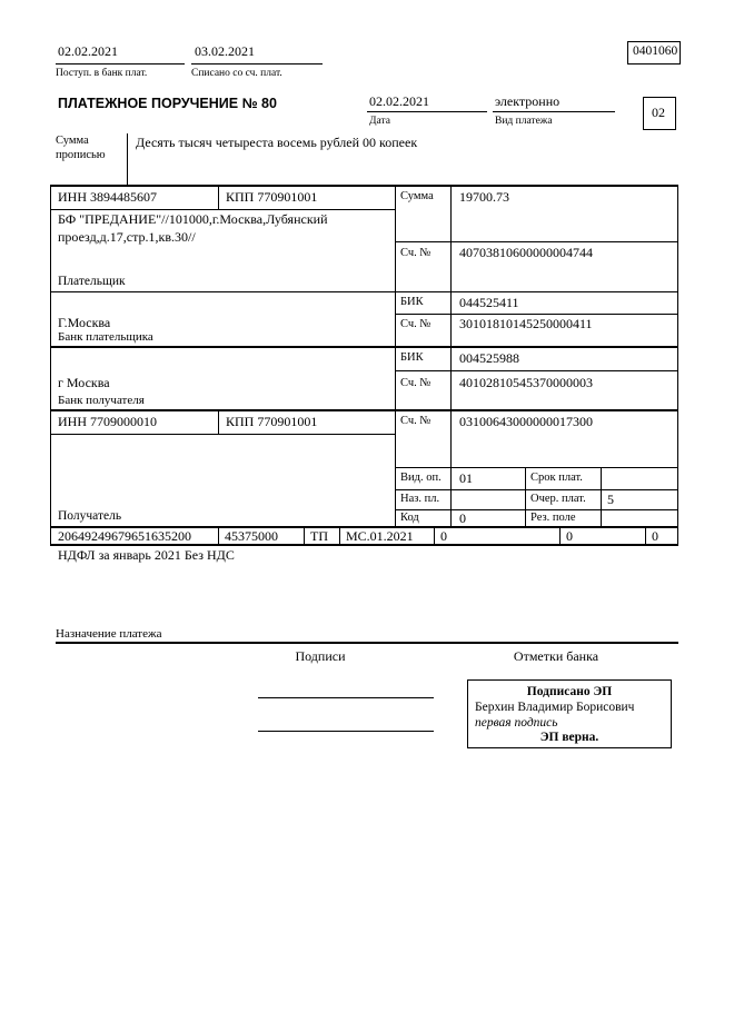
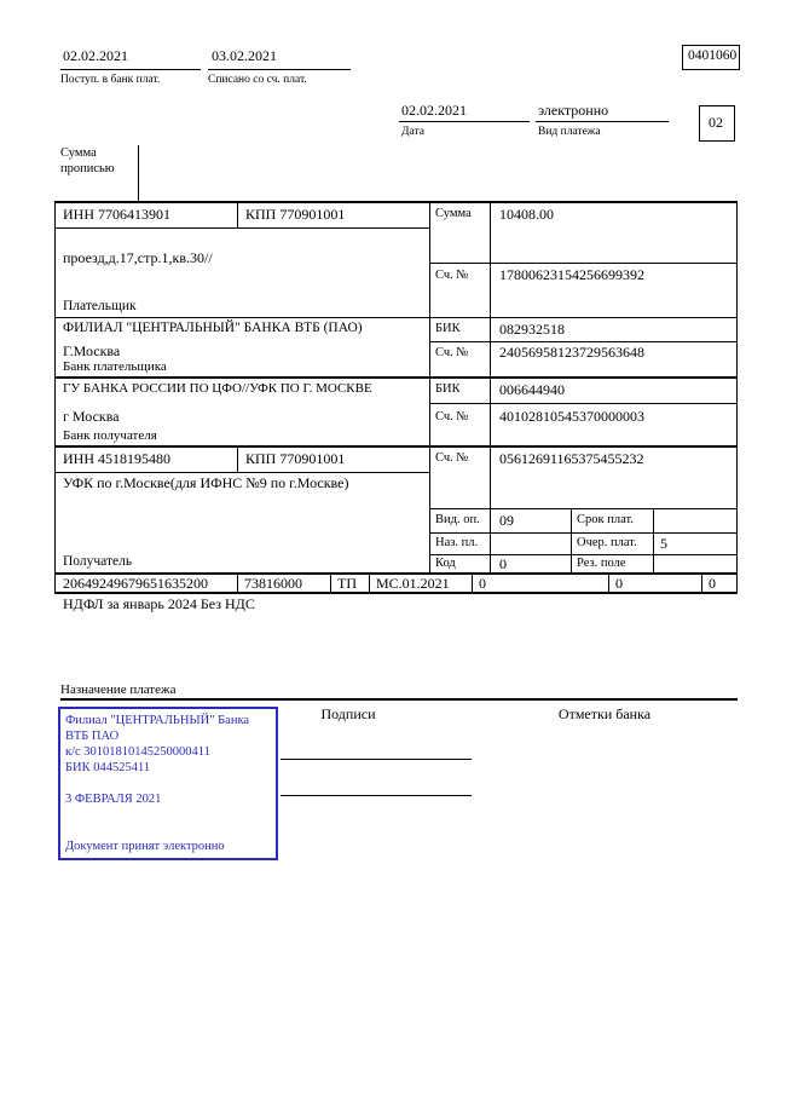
  02.02.2021
  Поступ. в банк плат.
  03.02.2021
  Списано со сч. плат.
  0401060
- ПЛАТЕЖНОЕ ПОРУЧЕНИЕ № 80
  02.02.2021
  Дата
  электронно
  Вид платежа
  02
  Сумма прописью
- Десять тысяч четыреста восемь рублей 00 копеек
- ИНН 3894485607
+ ИНН 7706413901
  КПП 770901001
  Сумма
- 19700.73
+ 10408.00
- БФ "ПРЕДАНИЕ"//101000,г.Москва,Лубянский
  проезд,д.17,стр.1,кв.30//
  Сч. №
- 40703810600000004744
+ 17800623154256699392
  Плательщик
+ ФИЛИАЛ "ЦЕНТРАЛЬНЫЙ" БАНКА ВТБ (ПАО)
  БИК
- 044525411
+ 082932518
  Г.Москва
  Сч. №
- 30101810145250000411
+ 24056958123729563648
  Банк плательщика
+ ГУ БАНКА РОССИИ ПО ЦФО//УФК ПО Г. МОСКВЕ
  БИК
- 004525988
+ 006644940
  г Москва
  Сч. №
  40102810545370000003
  Банк получателя
- ИНН 7709000010
+ ИНН 4518195480
  КПП 770901001
  Сч. №
- 03100643000000017300
+ 05612691165375455232
+ УФК по г.Москве(для ИФНС №9 по г.Москве)
  Получатель
  Вид. оп.
- 01
+ 09
  Срок плат.
  Наз. пл.
  Очер. плат.
  5
  Код
  0
  Рез. поле
  20649249679651635200
- 45375000
+ 73816000
  ТП
  МС.01.2021
  0
  0
  0
- НДФЛ за январь 2021 Без НДС
+ НДФЛ за январь 2024 Без НДС
  Назначение платежа
+ Филиал "ЦЕНТРАЛЬНЫЙ" Банка
+ ВТБ ПАО
+ к/с 30101810145250000411
+ БИК 044525411
+ 3 ФЕВРАЛЯ 2021
+ Документ принят электронно
  Подписи
  Отметки банка
- Подписано ЭП
- Берхин Владимир Борисович
- первая подпись
- ЭП верна.
